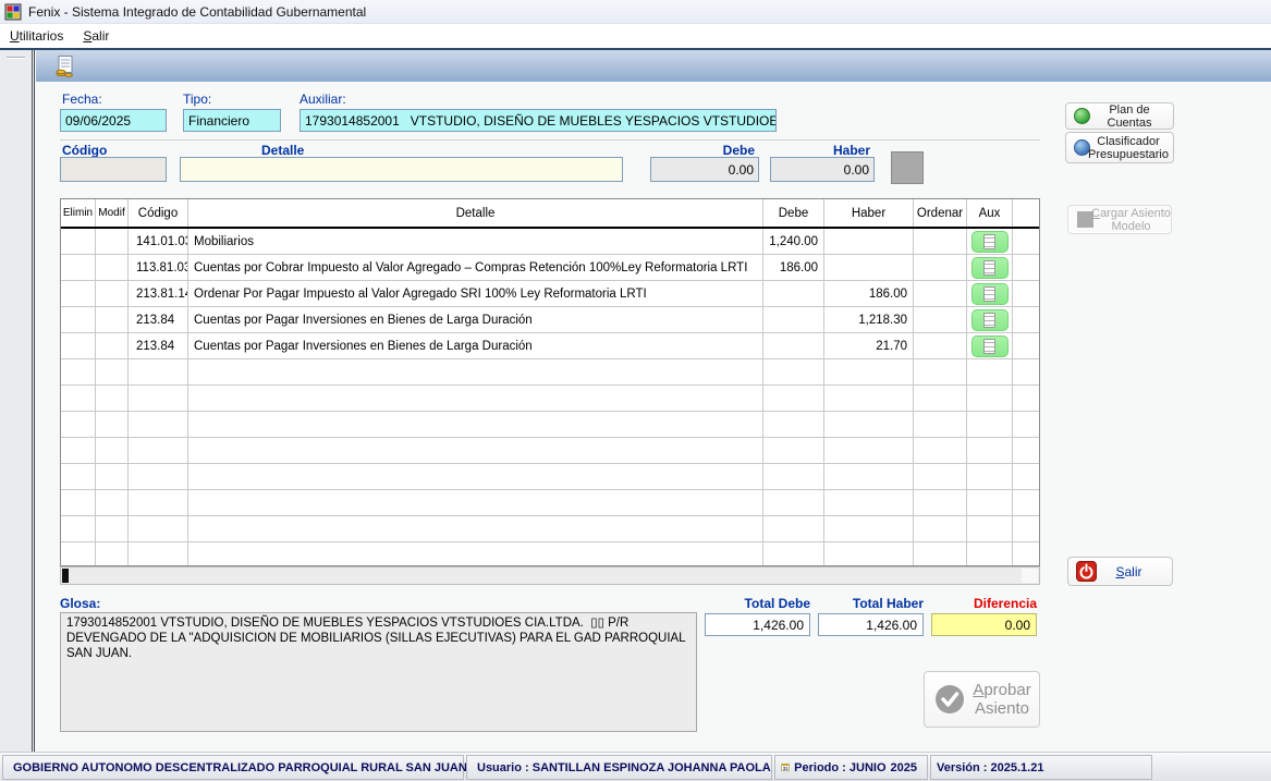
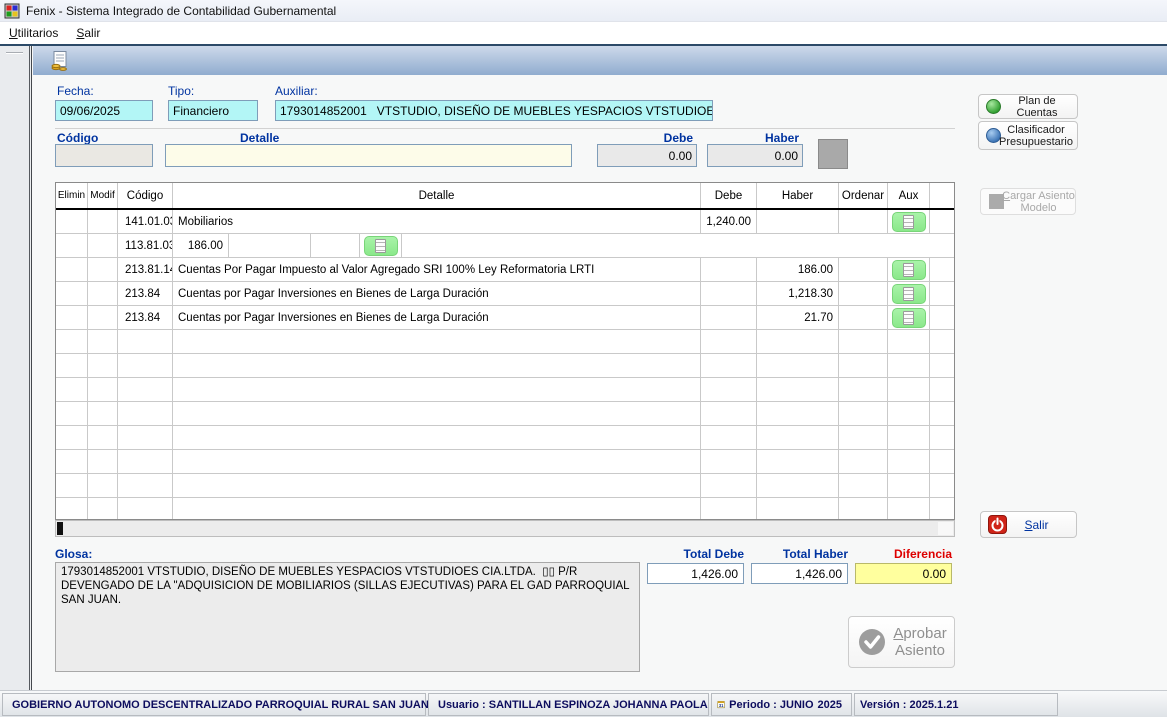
  Fenix - Sistema Integrado de Contabilidad Gubernamental
  Utilitarios
  Salir
  Fecha:
  Tipo:
  Auxiliar:
  09/06/2025
  Financiero
  1793014852001 VTSTUDIO, DISEÑO DE MUEBLES YESPACIOS VTSTUDIOE
  Código
  Detalle
  Debe
  Haber
  0.00
  0.00
  Elimin
  Modif
  Código
  Detalle
  Debe
  Haber
  Ordenar
  Aux
  141.01.03
  Mobiliarios
  1,240.00
  113.81.03
- Cuentas por Cobrar Impuesto al Valor Agregado – Compras Retención 100%Ley Reformatoria LRTI
  186.00
  213.81.14
- Ordenar Por Pagar Impuesto al Valor Agregado SRI 100% Ley Reformatoria LRTI
+ Cuentas Por Pagar Impuesto al Valor Agregado SRI 100% Ley Reformatoria LRTI
  186.00
  213.84
  Cuentas por Pagar Inversiones en Bienes de Larga Duración
  1,218.30
  213.84
  Cuentas por Pagar Inversiones en Bienes de Larga Duración
  21.70
  Glosa:
  1793014852001 VTSTUDIO, DISEÑO DE MUEBLES YESPACIOS VTSTUDIOES CIA.LTDA. ▯▯ P/R DEVENGADO DE LA "ADQUISICION DE MOBILIARIOS (SILLAS EJECUTIVAS) PARA EL GAD PARROQUIAL SAN JUAN.
  Total Debe
  Total Haber
  Diferencia
  1,426.00
  1,426.00
  0.00
  Aprobar
  Asiento
  Plan de Cuentas
  Clasificador
  Presupuestario
  Cargar Asiento
  Modelo
  Salir
  GOBIERNO AUTONOMO DESCENTRALIZADO PARROQUIAL RURAL SAN JUAN
  Usuario : SANTILLAN ESPINOZA JOHANNA PAOLA
  Periodo : JUNIO
  2025
  Versión : 2025.1.21
